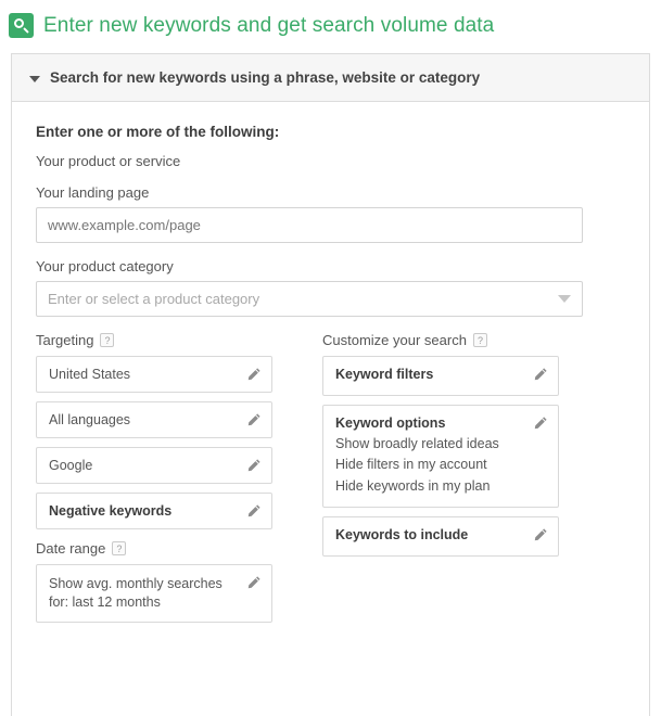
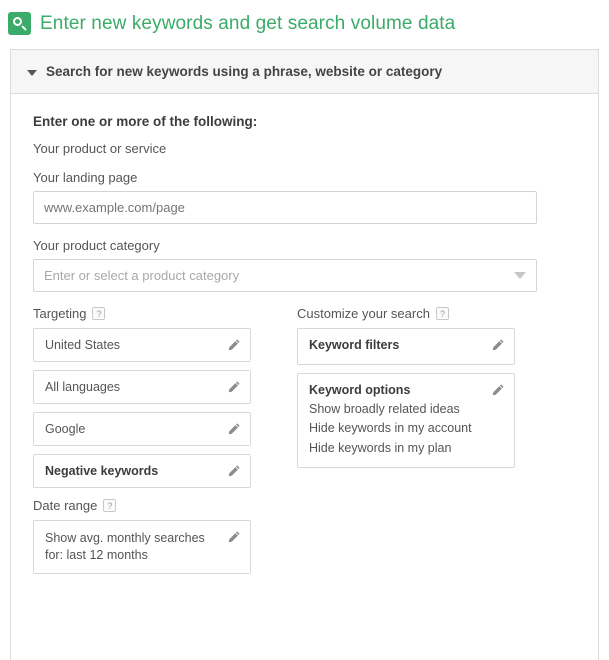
  Enter new keywords and get search volume data
  Search for new keywords using a phrase, website or category
  Enter one or more of the following:
  Your product or service
  Your landing page
  www.example.com/page
  Your product category
  Enter or select a product category
  Targeting
  ?
  United States
  All languages
  Google
  Negative keywords
  Date range
  ?
  Show avg. monthly searches for: last 12 months
  Customize your search
  ?
  Keyword filters
  Keyword options
  Show broadly related ideas
- Hide filters in my account
+ Hide keywords in my account
  Hide keywords in my plan
- Keywords to include
